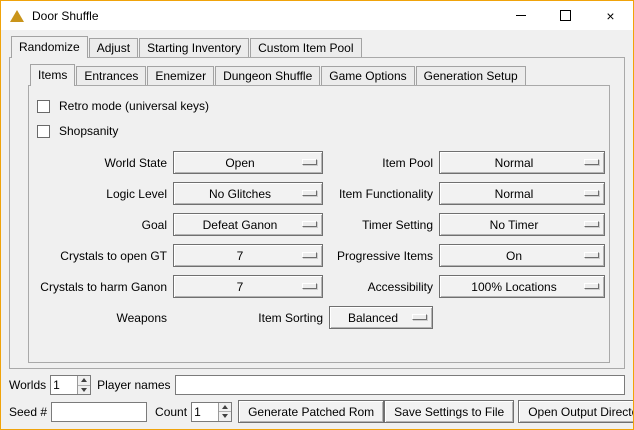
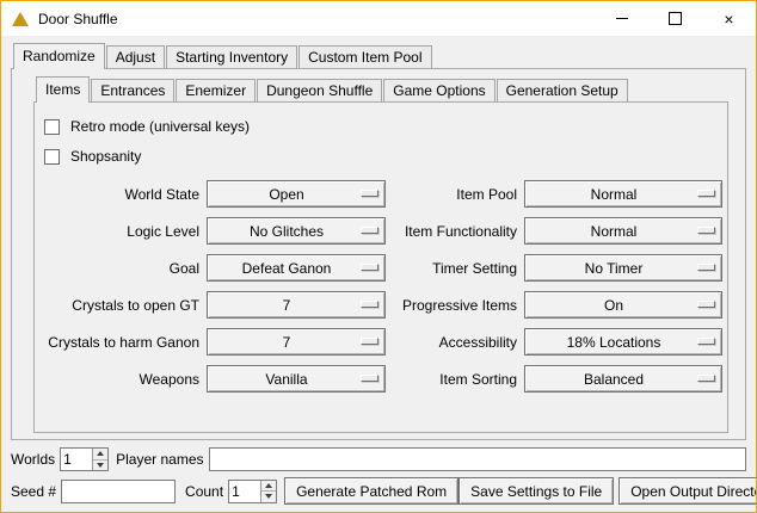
  Door Shuffle
  ×
  Randomize
  Adjust
  Starting Inventory
  Custom Item Pool
  Items
  Entrances
  Enemizer
  Dungeon Shuffle
  Game Options
  Generation Setup
  Retro mode (universal keys)
  Shopsanity
  World State
  Open
  Item Pool
  Normal
  Logic Level
  No Glitches
  Item Functionality
  Normal
  Goal
  Defeat Ganon
  Timer Setting
  No Timer
  Crystals to open GT
  7
  Progressive Items
  On
  Crystals to harm Ganon
  7
  Accessibility
- 100% Locations
+ 18% Locations
  Weapons
+ Vanilla
  Item Sorting
  Balanced
  Worlds
  1
  Player names
  Seed #
  Count
  1
  Generate Patched Rom
  Save Settings to File
  Open Output Direct
